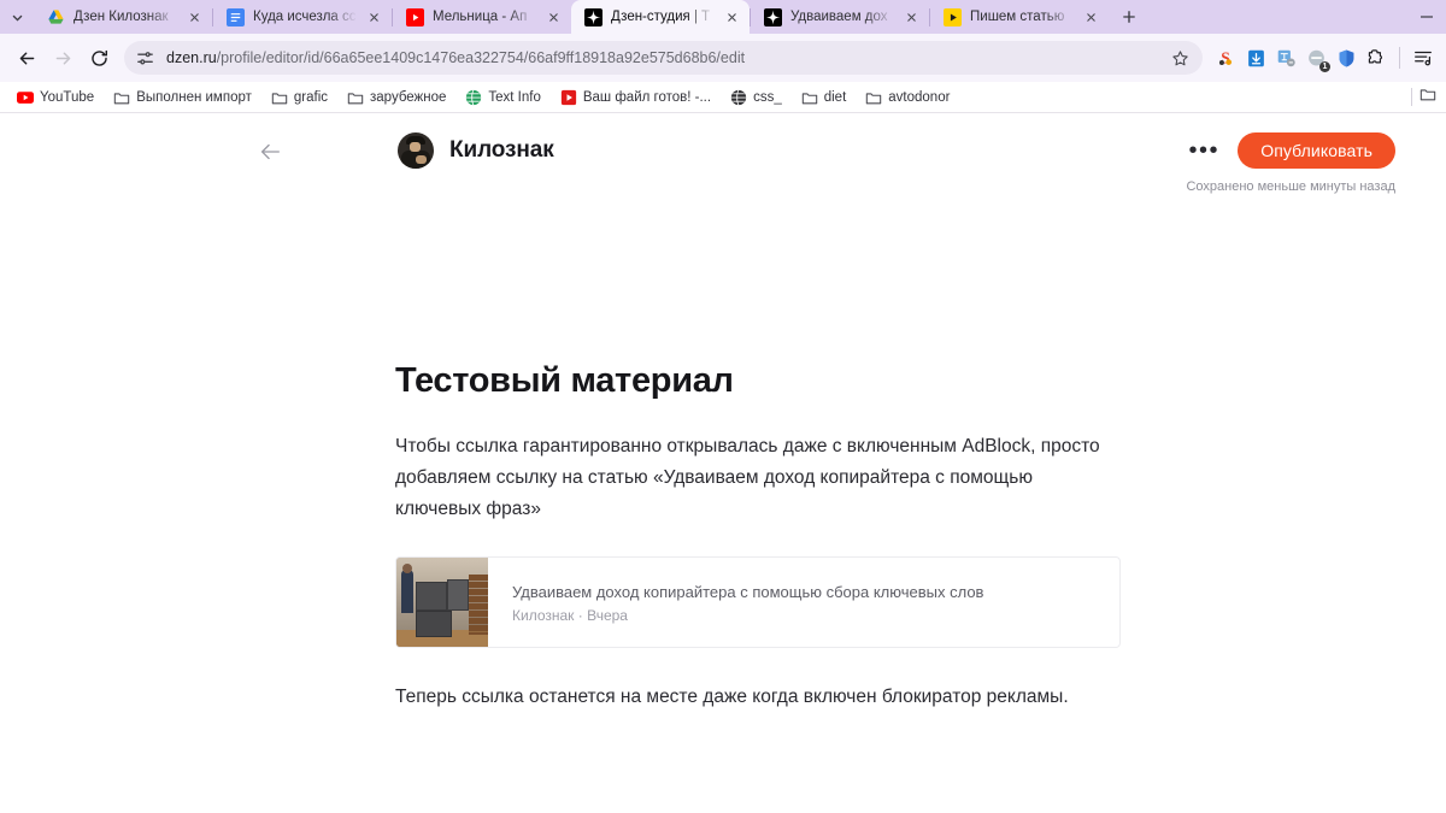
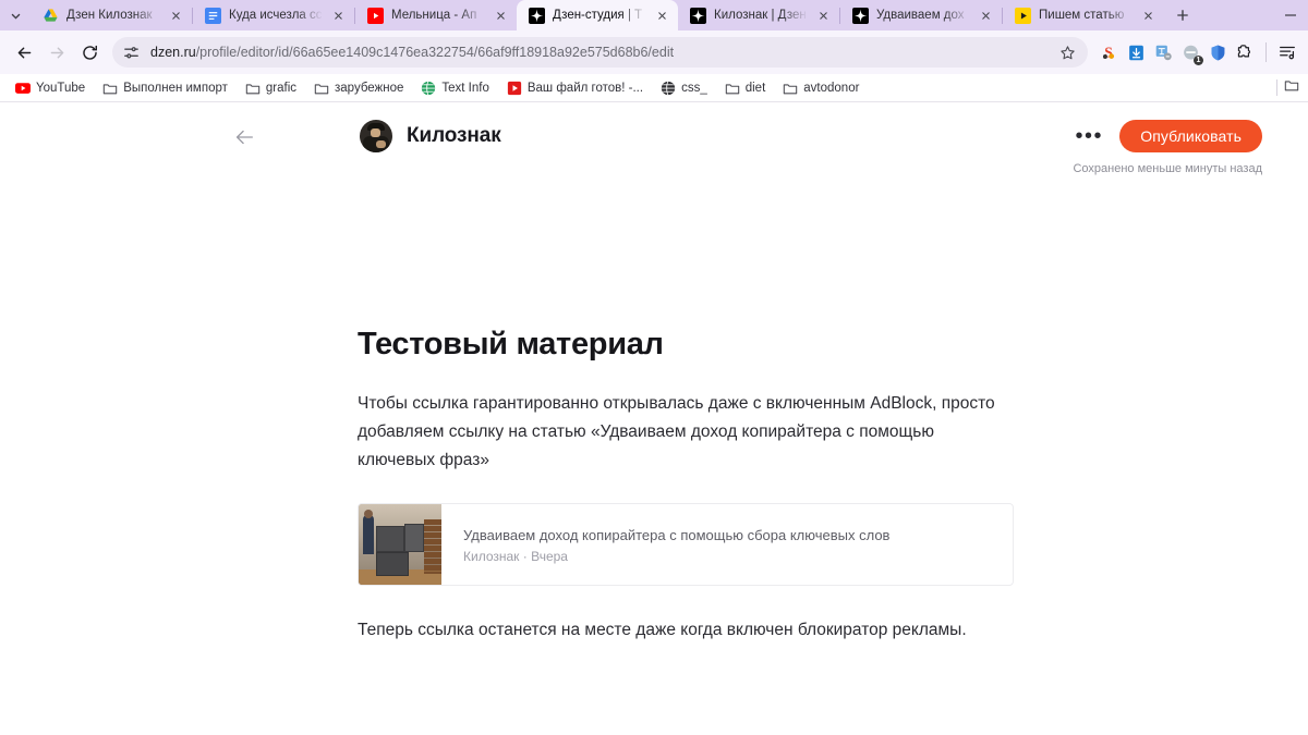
  Дзен Килознак
  Куда исчезла сс
  Мельница - Ап
  Дзен-студия | Т
+ Килознак | Дзен
  Удваиваем дох
  Пишем статью
  dzen.ru/profile/editor/id/66a65ee1409c1476ea322754/66af9ff18918a92e575d68b6/edit
  S
  YouTube
  Выполнен импорт
  grafic
  зарубежное
  Text Info
  Ваш файл готов! -...
  css_
  diet
  avtodonor
  Килознак
  •••
  Опубликовать
  Сохранено меньше минуты назад
  Тестовый материал
  Чтобы ссылка гарантированно открывалась даже с включенным AdBlock, просто добавляем ссылку на статью «Удваиваем доход копирайтера с помощью ключевых фраз»
  Удваиваем доход копирайтера с помощью сбора ключевых слов
  Килознак · Вчера
  Теперь ссылка останется на месте даже когда включен блокиратор рекламы.
